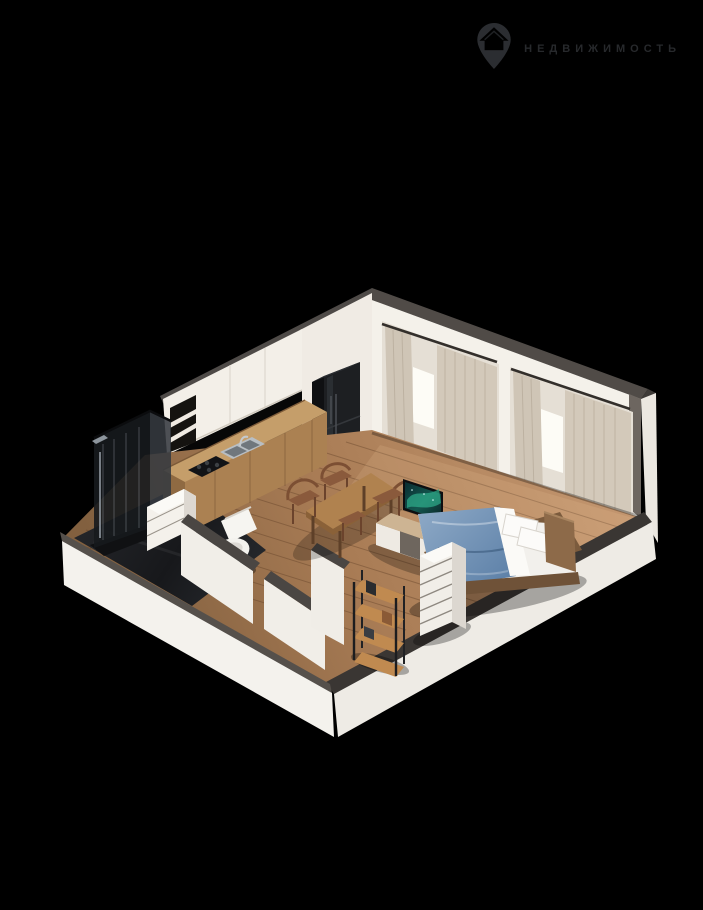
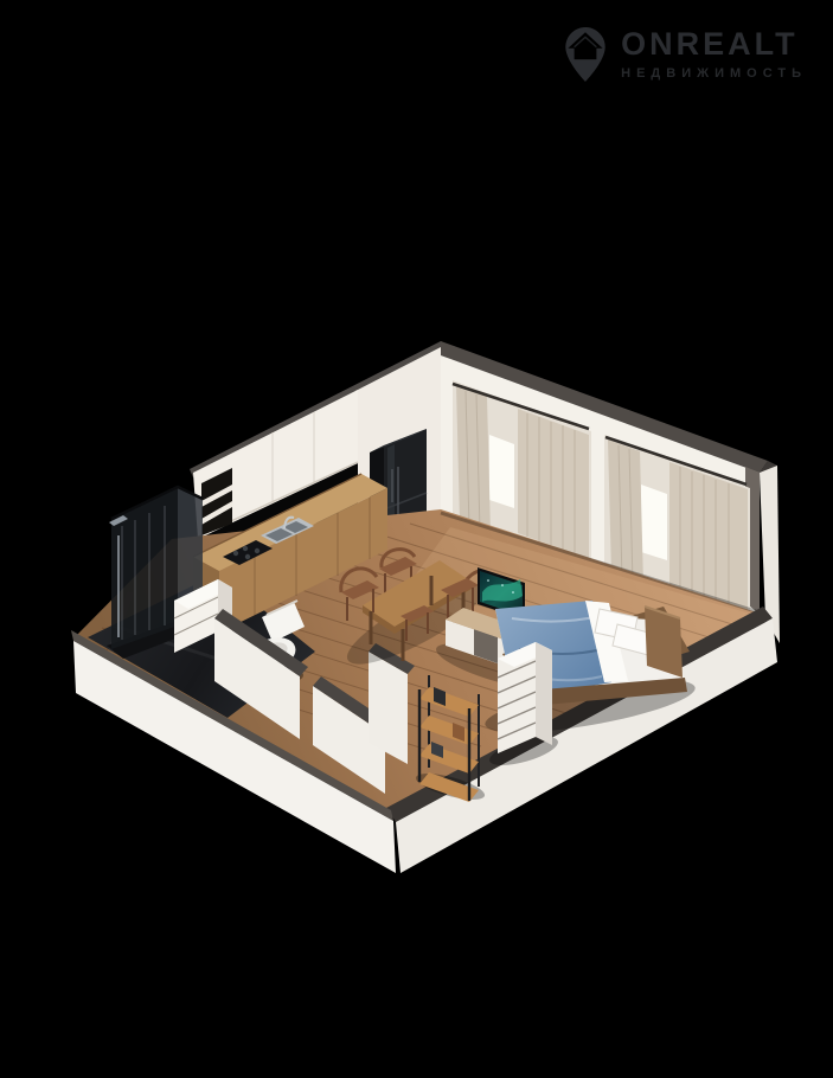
+ ONREALT
  НЕДВИЖИМОСТЬ
